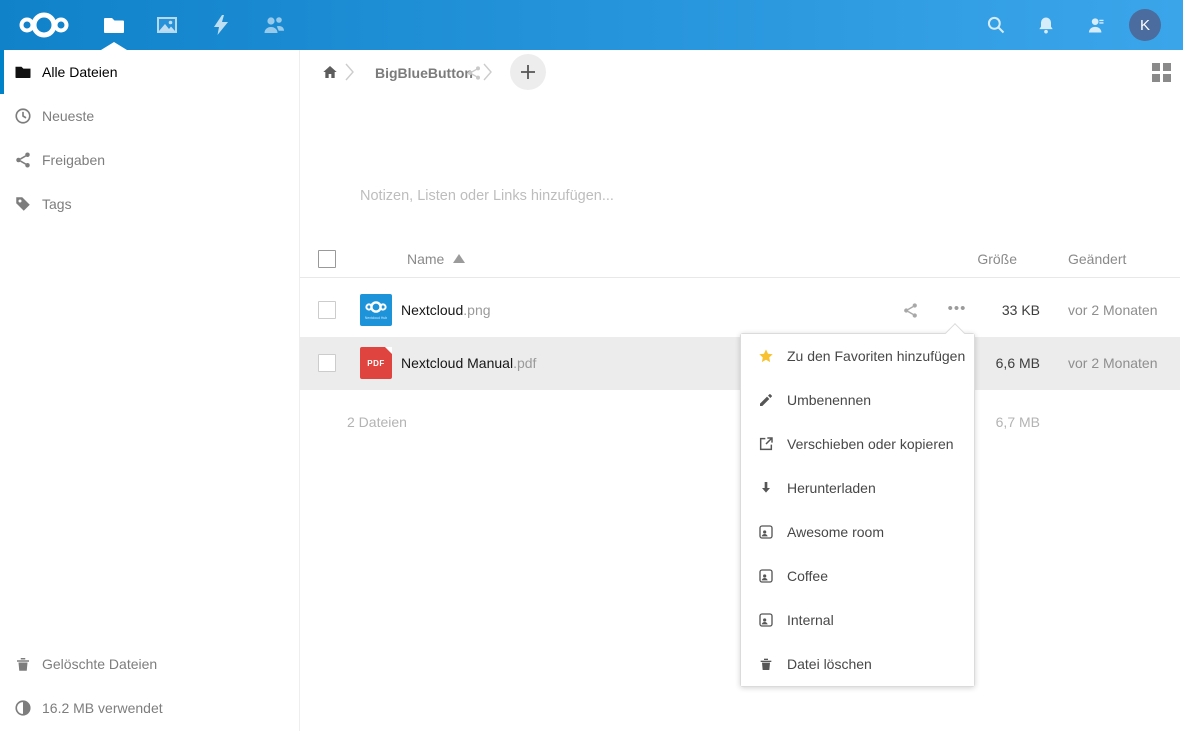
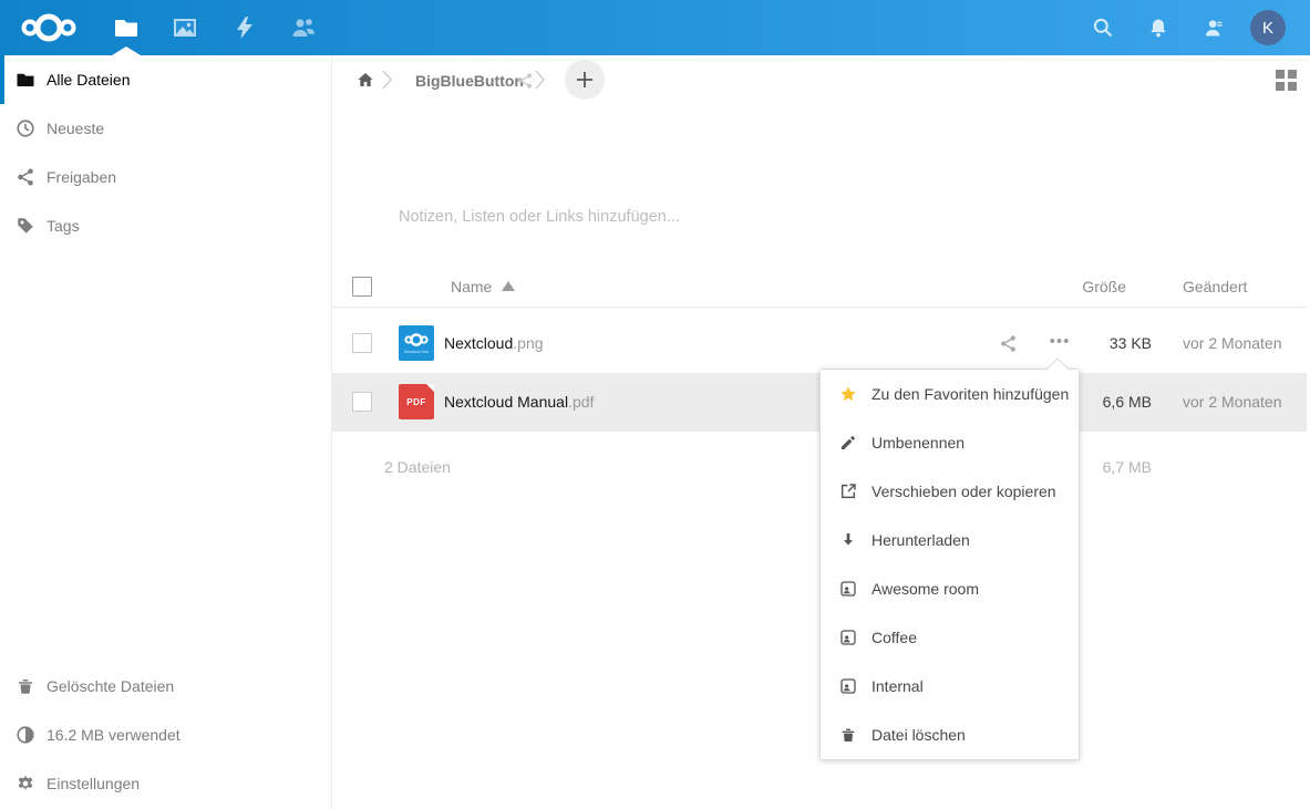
  K
  Alle Dateien
  Neueste
  Freigaben
  Tags
  Gelöschte Dateien
  16.2 MB verwendet
+ Einstellungen
  BigBlueButto
  Notizen, Listen oder Links hinzufügen...
  Name
  Größe
  Geändert
  Nextcloud.png
  •••
  33 KB
  vor 2 Monaten
  PDF
  Nextcloud Manual.pdf
  6,6 MB
  vor 2 Monaten
  2 Dateien
  6,7 MB
  Zu den Favoriten hinzufügen
  Umbenennen
  Verschieben oder kopieren
  Herunterladen
  Awesome room
  Coffee
  Internal
  Datei löschen
